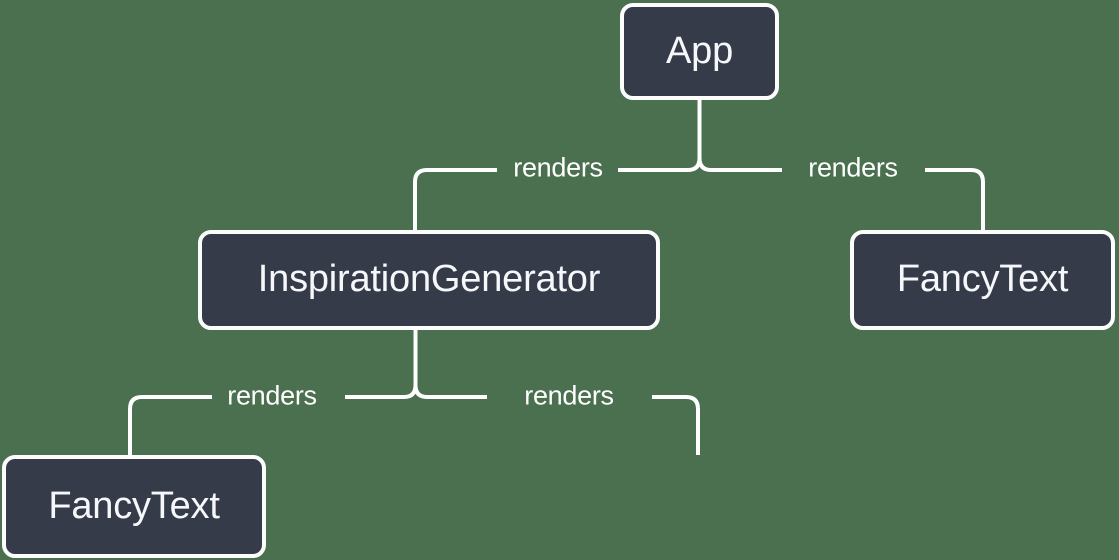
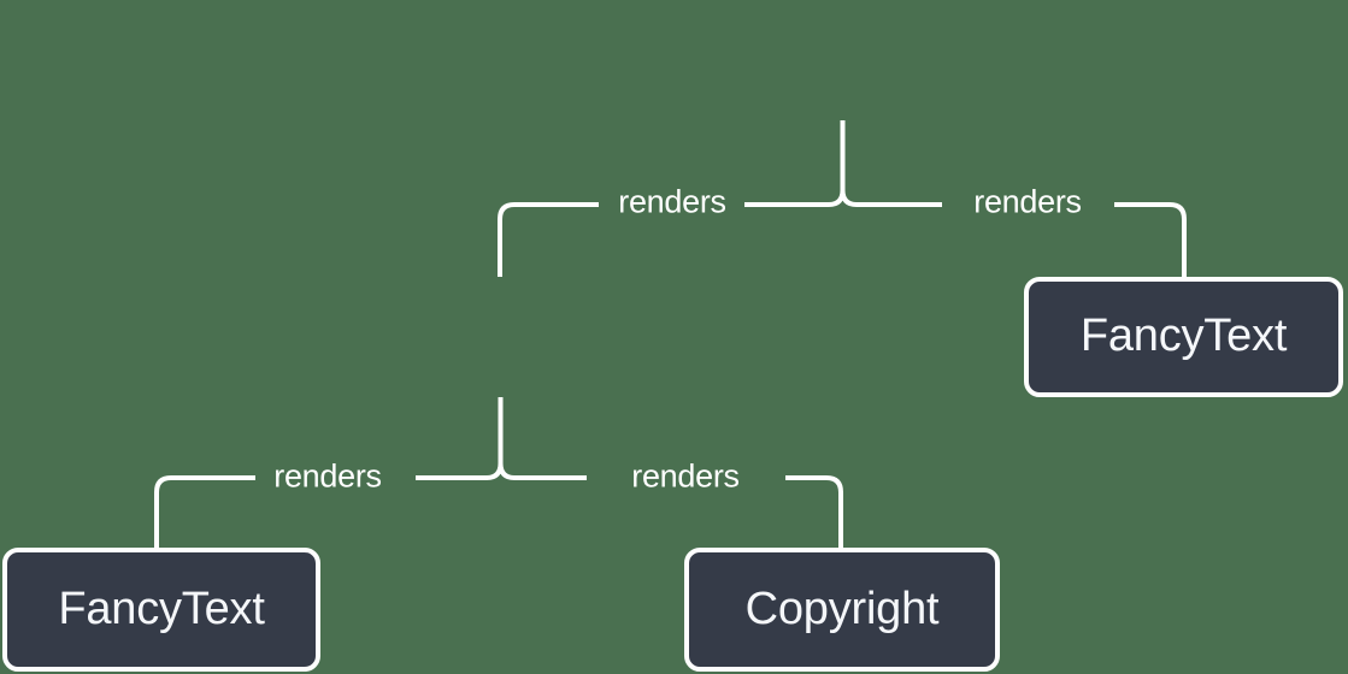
- App
- InspirationGenerator
  FancyText
  FancyText
+ Copyright
  renders
  renders
  renders
  renders
